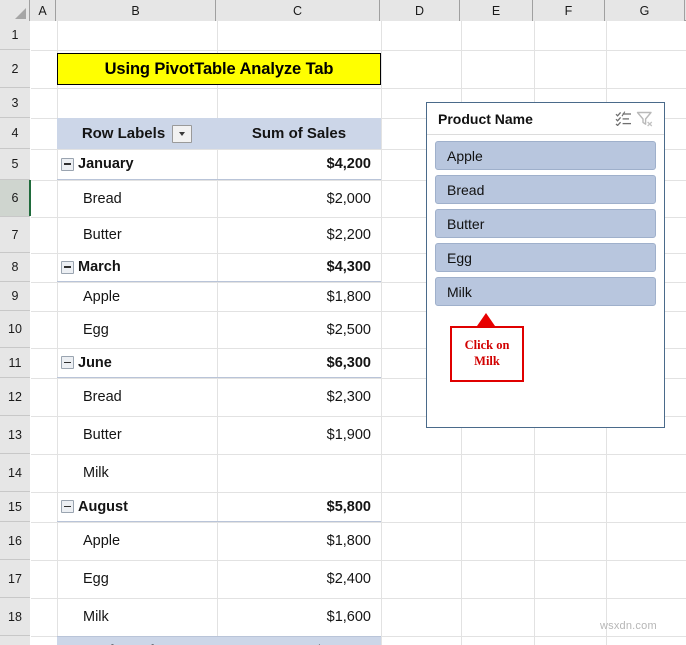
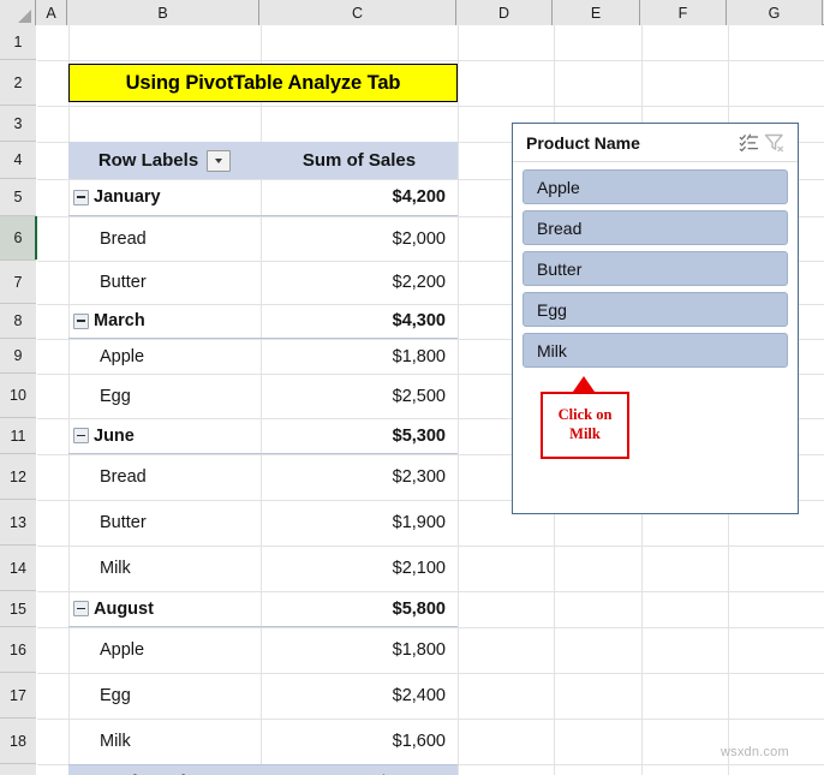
  A
  B
  C
  D
  E
  F
  G
  1
  2
  3
  4
  5
  6
  7
  8
  9
  10
  11
  12
  13
  14
  15
  16
  17
  18
  Using PivotTable Analyze Tab
  Row Labels
  Sum of Sales
  January
  $4,200
  Bread
  $2,000
  Butter
  $2,200
  March
  $4,300
  Apple
  $1,800
  Egg
  $2,500
  June
- $6,300
+ $5,300
  Bread
  $2,300
  Butter
  $1,900
  Milk
+ $2,100
  August
  $5,800
  Apple
  $1,800
  Egg
  $2,400
  Milk
  $1,600
  Product Name
  Apple
  Bread
  Butter
  Egg
  Milk
  Click on
  Milk
  wsxdn.com
